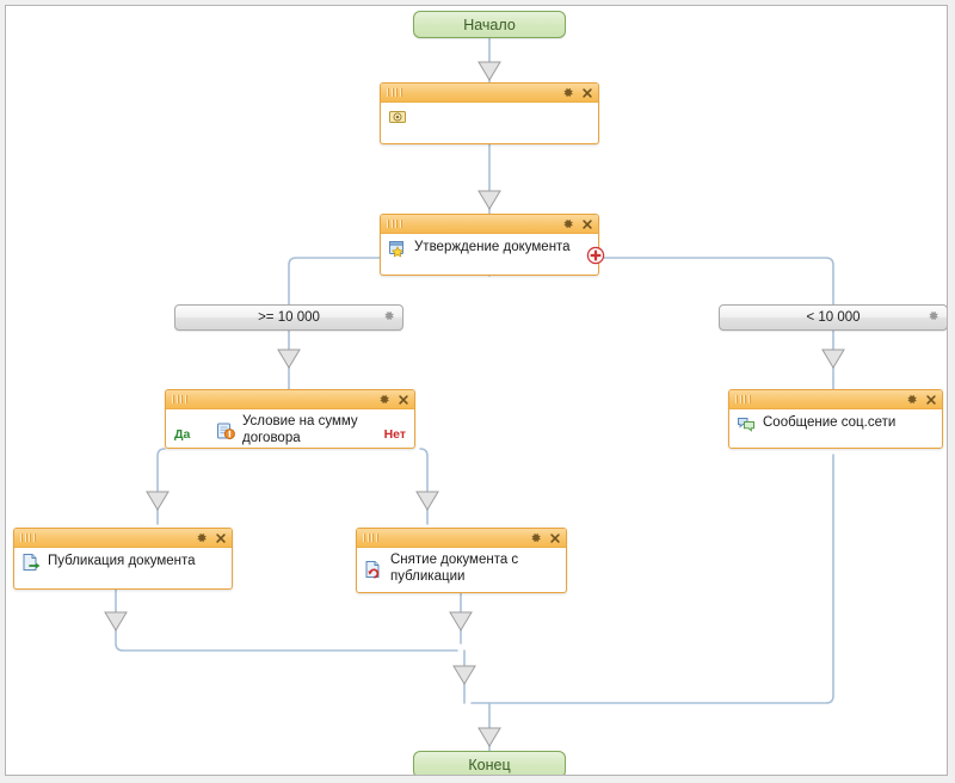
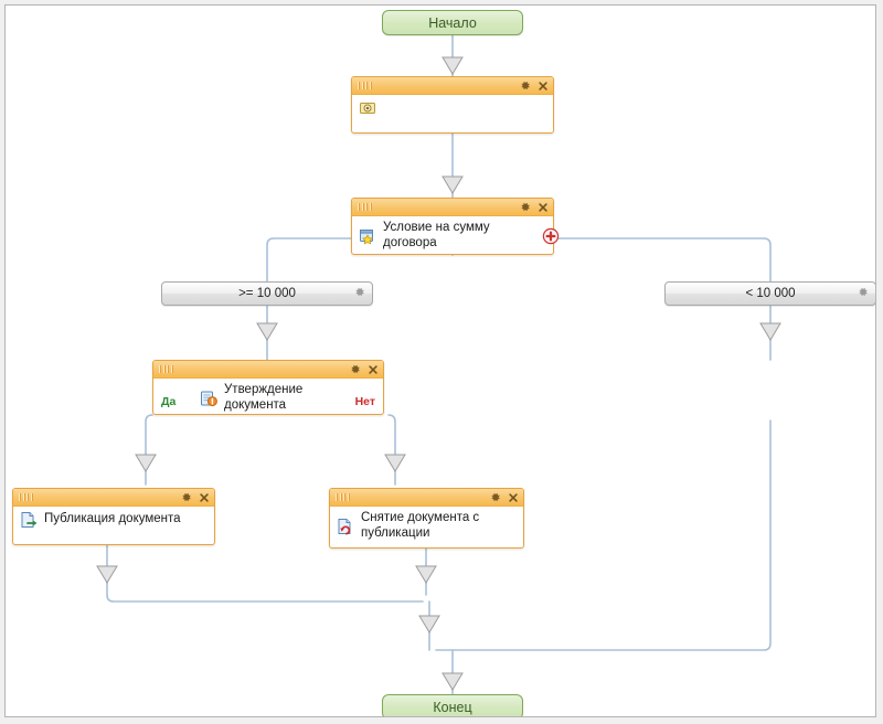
  Начало
- Утверждение документа
+ Условие на сумму договора
  >= 10 000
  < 10 000
- Условие на сумму договора
+ Утверждение документа
  Да
  Нет
- Сообщение соц.сети
  Публикация документа
  Снятие документа с публикации
  Конец
